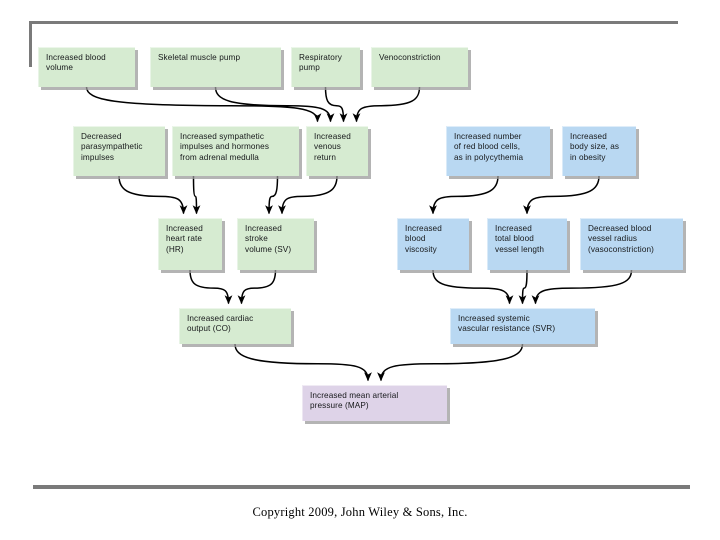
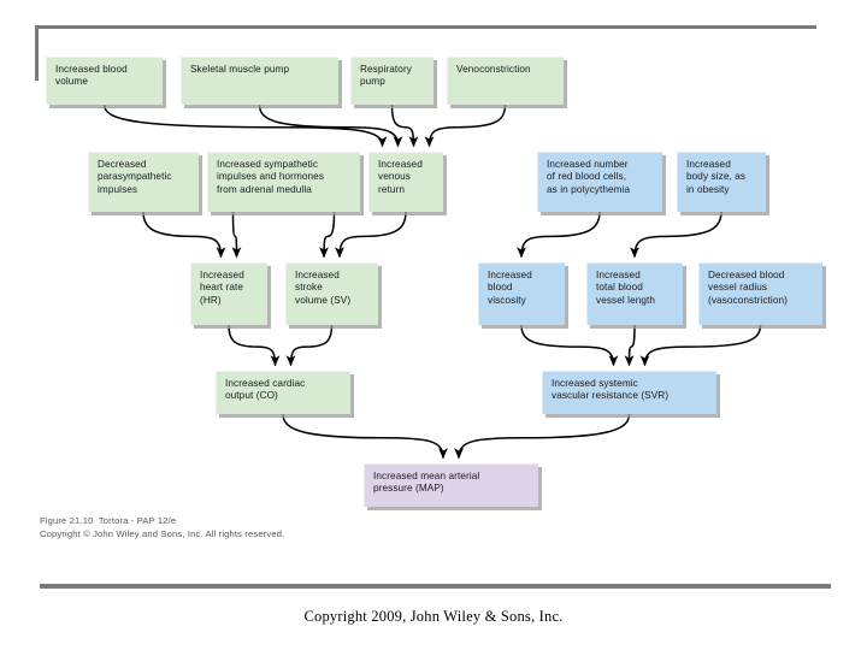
  Increased blood
  volume
  Skeletal muscle pump
  Respiratory
  pump
  Venoconstriction
  Decreased
  parasympathetic
  impulses
  Increased sympathetic
  impulses and hormones
  from adrenal medulla
  Increased
  venous
  return
  Increased number
  of red blood cells,
  as in polycythemia
  Increased
  body size, as
  in obesity
  Increased
  heart rate
  (HR)
  Increased
  stroke
  volume (SV)
  Increased
  blood
  viscosity
  Increased
  total blood
  vessel length
  Decreased blood
  vessel radius
  (vasoconstriction)
  Increased cardiac
  output (CO)
  Increased systemic
  vascular resistance (SVR)
  Increased mean arterial
  pressure (MAP)
+ Figure 21.10 Tortora - PAP 12/e
+ Copyright © John Wiley and Sons, Inc. All rights reserved.
  Copyright 2009, John Wiley & Sons, Inc.
